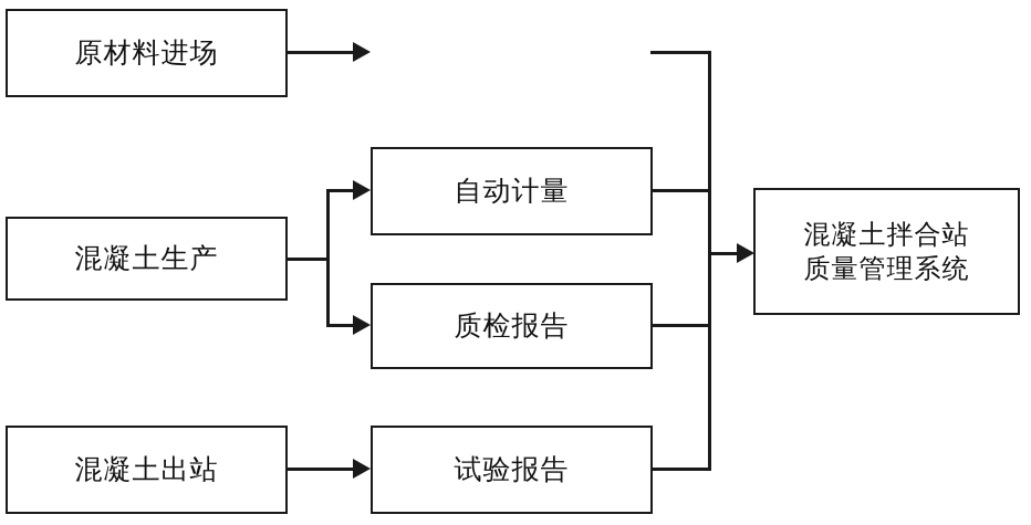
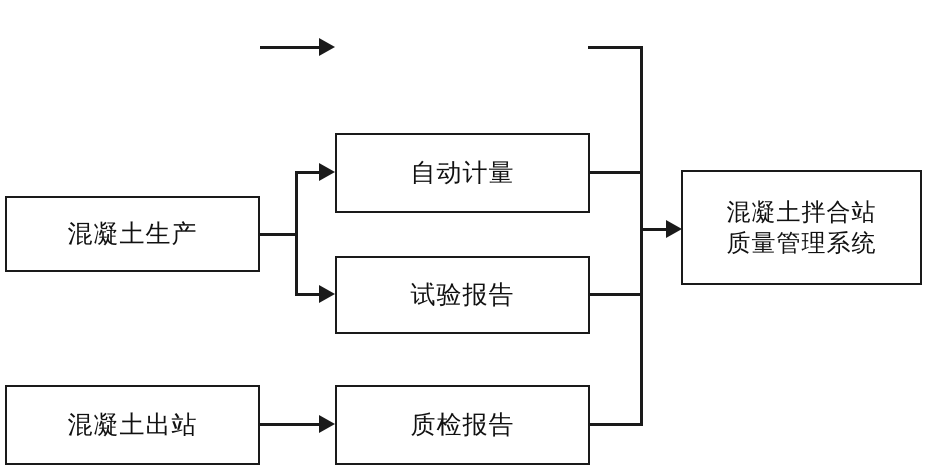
- 原材料进场
  混凝土生产
  自动计量
- 质检报告
+ 试验报告
  混凝土出站
- 试验报告
+ 质检报告
  混凝土拌合站
  质量管理系统
